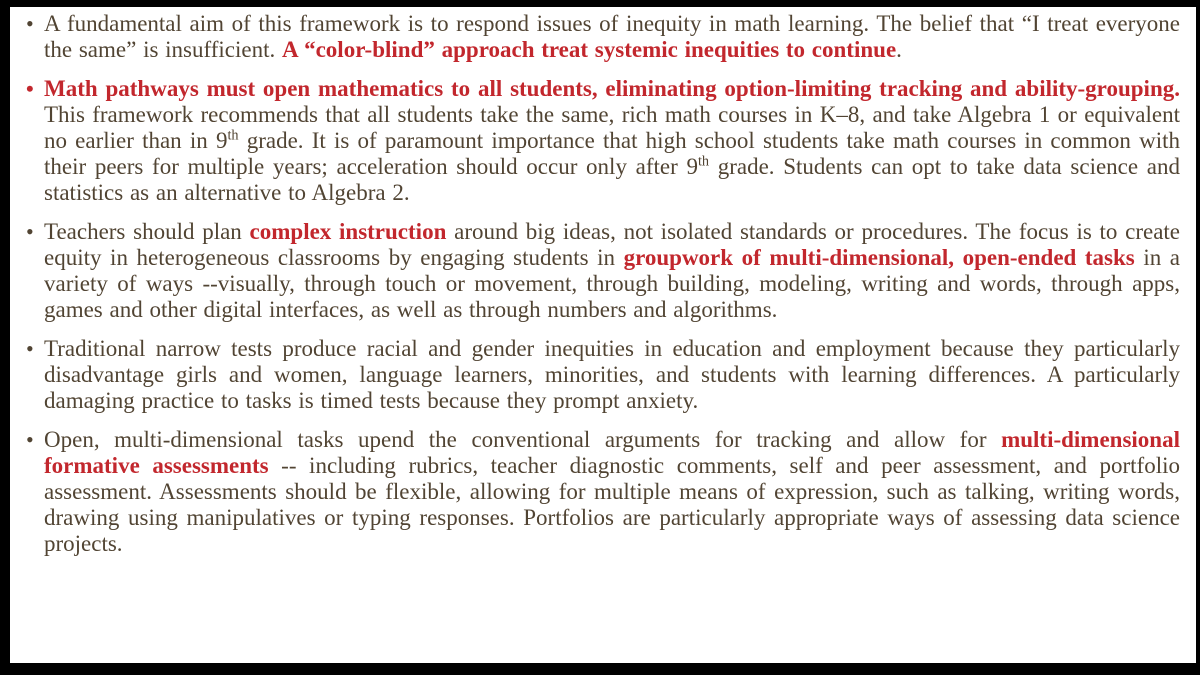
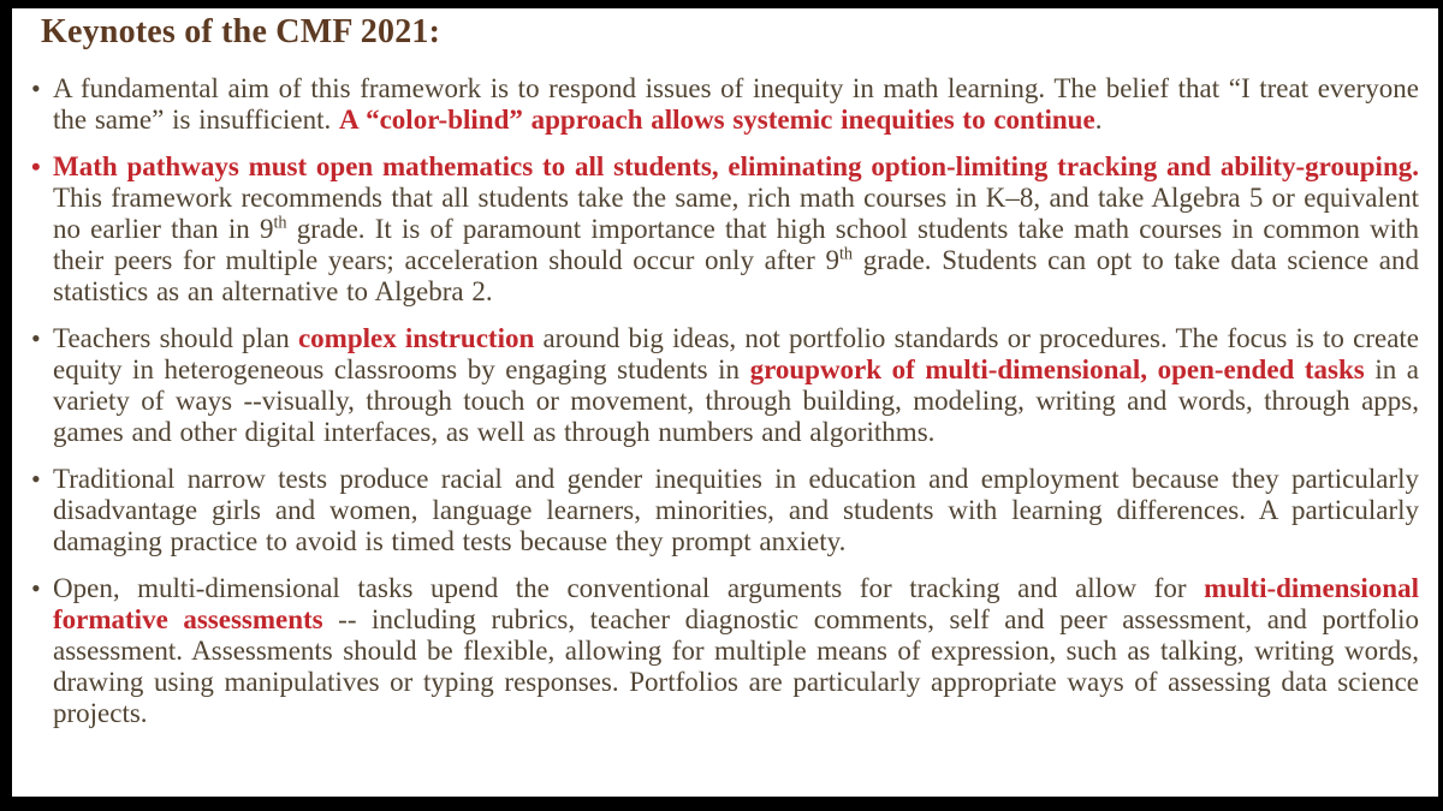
+ Keynotes of the CMF 2021:
  •
- A fundamental aim of this framework is to respond issues of inequity in math learning. The belief that “I treat everyone the same” is insufficient. A “color-blind” approach treat systemic inequities to continue.
+ A fundamental aim of this framework is to respond issues of inequity in math learning. The belief that “I treat everyone the same” is insufficient. A “color-blind” approach allows systemic inequities to continue.
  •
- Math pathways must open mathematics to all students, eliminating option-limiting tracking and ability-grouping. This framework recommends that all students take the same, rich math courses in K–8, and take Algebra 1 or equivalent no earlier than in 9th grade. It is of paramount importance that high school students take math courses in common with their peers for multiple years; acceleration should occur only after 9th grade. Students can opt to take data science and statistics as an alternative to Algebra 2.
+ Math pathways must open mathematics to all students, eliminating option-limiting tracking and ability-grouping. This framework recommends that all students take the same, rich math courses in K–8, and take Algebra 5 or equivalent no earlier than in 9th grade. It is of paramount importance that high school students take math courses in common with their peers for multiple years; acceleration should occur only after 9th grade. Students can opt to take data science and statistics as an alternative to Algebra 2.
  •
- Teachers should plan complex instruction around big ideas, not isolated standards or procedures. The focus is to create equity in heterogeneous classrooms by engaging students in groupwork of multi-dimensional, open-ended tasks in a variety of ways --visually, through touch or movement, through building, modeling, writing and words, through apps, games and other digital interfaces, as well as through numbers and algorithms.
+ Teachers should plan complex instruction around big ideas, not portfolio standards or procedures. The focus is to create equity in heterogeneous classrooms by engaging students in groupwork of multi-dimensional, open-ended tasks in a variety of ways --visually, through touch or movement, through building, modeling, writing and words, through apps, games and other digital interfaces, as well as through numbers and algorithms.
  •
- Traditional narrow tests produce racial and gender inequities in education and employment because they particularly disadvantage girls and women, language learners, minorities, and students with learning differences. A particularly damaging practice to tasks is timed tests because they prompt anxiety.
+ Traditional narrow tests produce racial and gender inequities in education and employment because they particularly disadvantage girls and women, language learners, minorities, and students with learning differences. A particularly damaging practice to avoid is timed tests because they prompt anxiety.
  •
  Open, multi-dimensional tasks upend the conventional arguments for tracking and allow for multi-dimensional formative assessments -- including rubrics, teacher diagnostic comments, self and peer assessment, and portfolio assessment. Assessments should be flexible, allowing for multiple means of expression, such as talking, writing words, drawing using manipulatives or typing responses. Portfolios are particularly appropriate ways of assessing data science projects.
